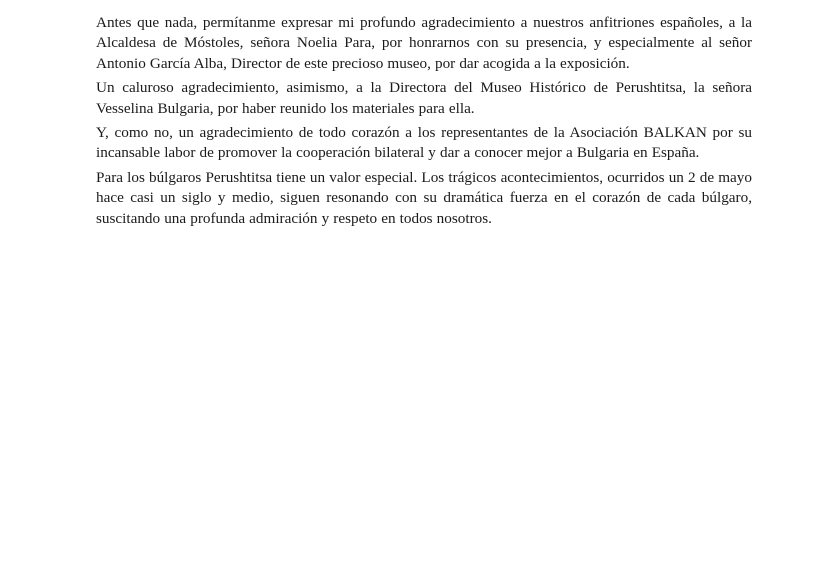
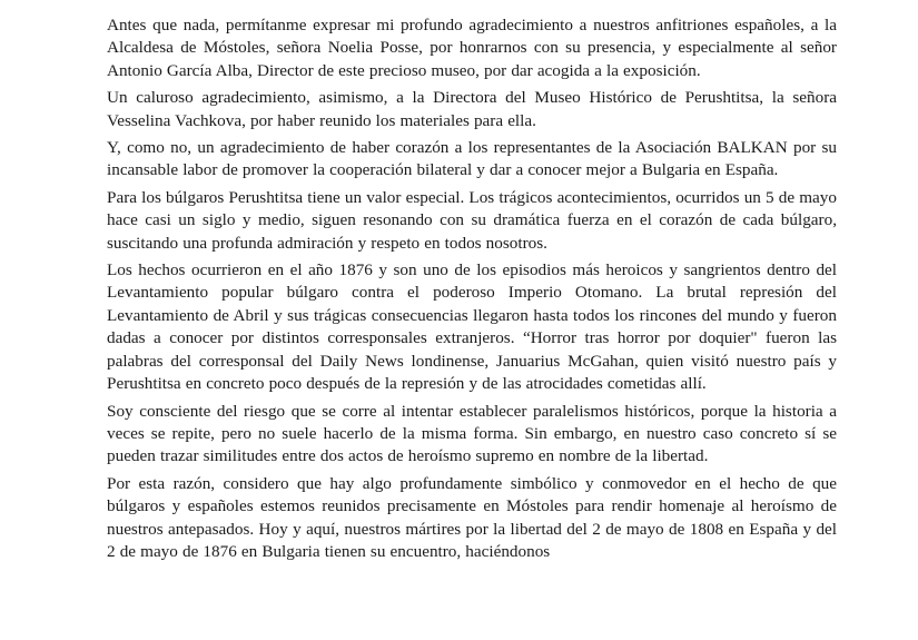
- Antes que nada, permítanme expresar mi profundo agradecimiento a nuestros anfitriones españoles, a la Alcaldesa de Móstoles, señora Noelia Para, por honrarnos con su presencia, y especialmente al señor Antonio García Alba, Director de este precioso museo, por dar acogida a la exposición.
+ Antes que nada, permítanme expresar mi profundo agradecimiento a nuestros anfitriones españoles, a la Alcaldesa de Móstoles, señora Noelia Posse, por honrarnos con su presencia, y especialmente al señor Antonio García Alba, Director de este precioso museo, por dar acogida a la exposición.
- Un caluroso agradecimiento, asimismo, a la Directora del Museo Histórico de Perushtitsa, la señora Vesselina Bulgaria, por haber reunido los materiales para ella.
+ Un caluroso agradecimiento, asimismo, a la Directora del Museo Histórico de Perushtitsa, la señora Vesselina Vachkova, por haber reunido los materiales para ella.
- Y, como no, un agradecimiento de todo corazón a los representantes de la Asociación BALKAN por su incansable labor de promover la cooperación bilateral y dar a conocer mejor a Bulgaria en España.
+ Y, como no, un agradecimiento de haber corazón a los representantes de la Asociación BALKAN por su incansable labor de promover la cooperación bilateral y dar a conocer mejor a Bulgaria en España.
- Para los búlgaros Perushtitsa tiene un valor especial. Los trágicos acontecimientos, ocurridos un 2 de mayo hace casi un siglo y medio, siguen resonando con su dramática fuerza en el corazón de cada búlgaro, suscitando una profunda admiración y respeto en todos nosotros.
+ Para los búlgaros Perushtitsa tiene un valor especial. Los trágicos acontecimientos, ocurridos un 5 de mayo hace casi un siglo y medio, siguen resonando con su dramática fuerza en el corazón de cada búlgaro, suscitando una profunda admiración y respeto en todos nosotros.
+ Los hechos ocurrieron en el año 1876 y son uno de los episodios más heroicos y sangrientos dentro del Levantamiento popular búlgaro contra el poderoso Imperio Otomano. La brutal represión del Levantamiento de Abril y sus trágicas consecuencias llegaron hasta todos los rincones del mundo y fueron dadas a conocer por distintos corresponsales extranjeros. “Horror tras horror por doquier" fueron las palabras del corresponsal del Daily News londinense, Januarius McGahan, quien visitó nuestro país y Perushtitsa en concreto poco después de la represión y de las atrocidades cometidas allí.
+ Soy consciente del riesgo que se corre al intentar establecer paralelismos históricos, porque la historia a veces se repite, pero no suele hacerlo de la misma forma. Sin embargo, en nuestro caso concreto sí se pueden trazar similitudes entre dos actos de heroísmo supremo en nombre de la libertad.
+ Por esta razón, considero que hay algo profundamente simbólico y conmovedor en el hecho de que búlgaros y españoles estemos reunidos precisamente en Móstoles para rendir homenaje al heroísmo de nuestros antepasados. Hoy y aquí, nuestros mártires por la libertad del 2 de mayo de 1808 en España y del 2 de mayo de 1876 en Bulgaria tienen su encuentro, haciéndonos
